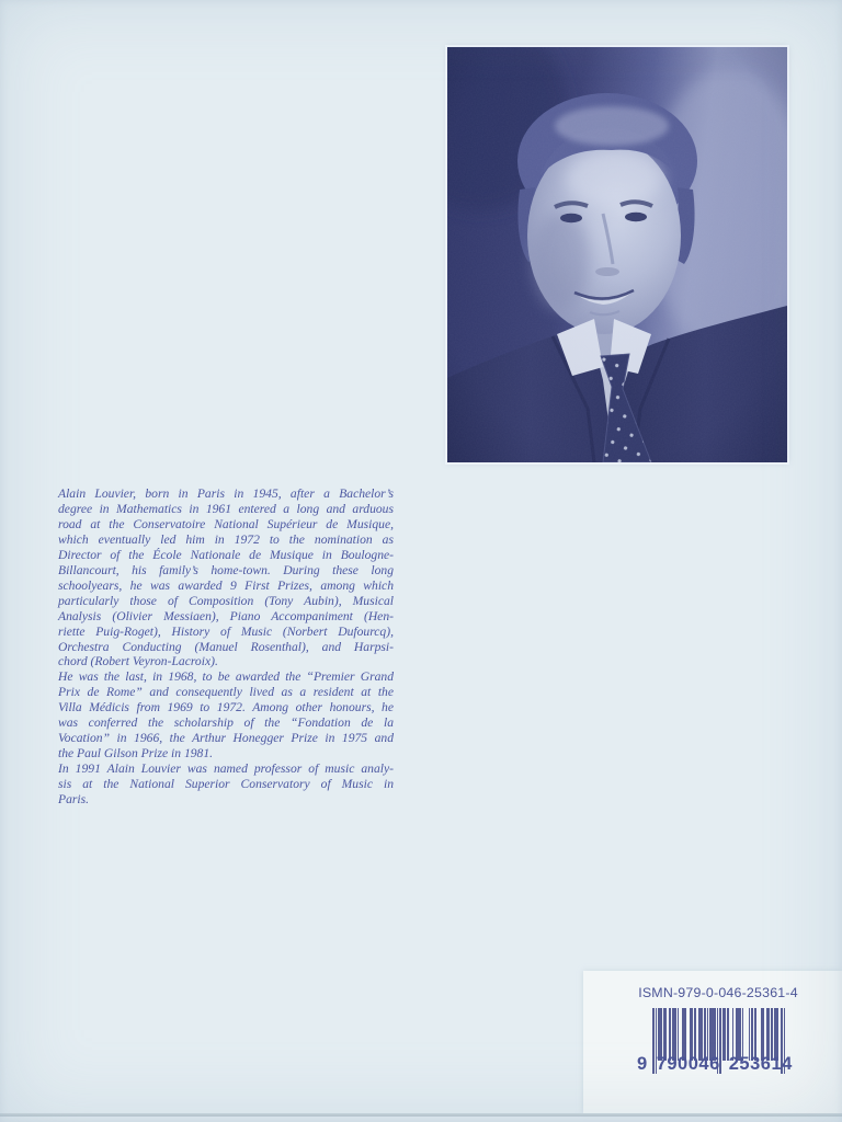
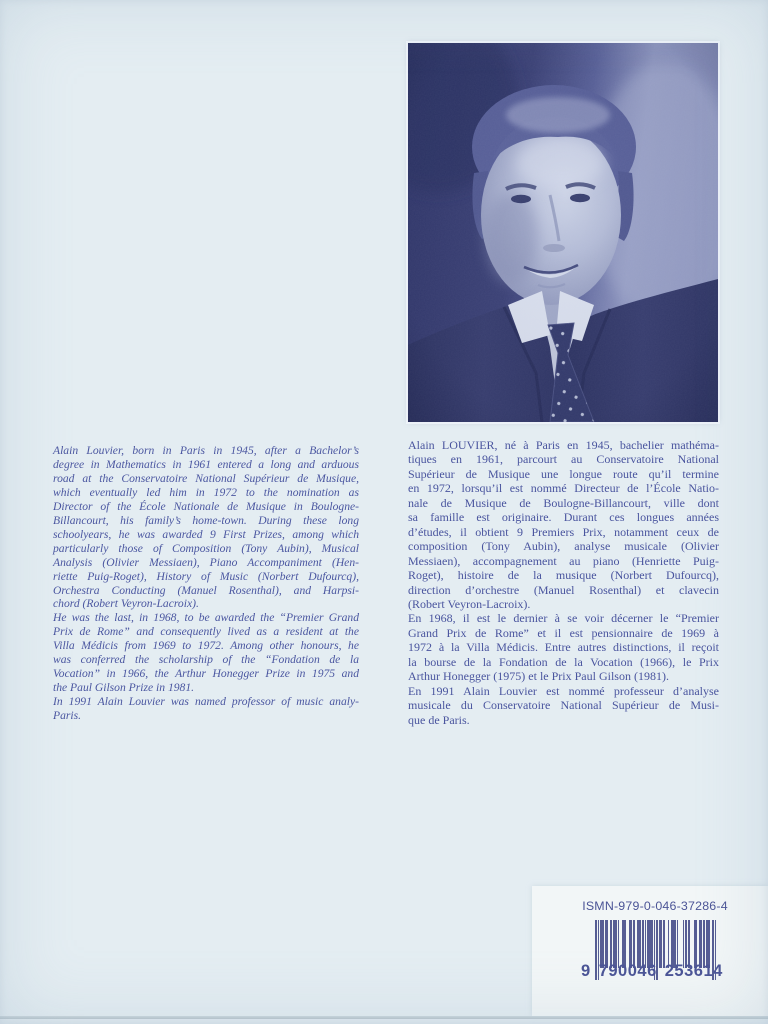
  Alain Louvier, born in Paris in 1945, after a Bachelor’s
  degree in Mathematics in 1961 entered a long and arduous
  road at the Conservatoire National Supérieur de Musique,
  which eventually led him in 1972 to the nomination as
  Director of the École Nationale de Musique in Boulogne-
  Billancourt, his family’s home-town. During these long
  schoolyears, he was awarded 9 First Prizes, among which
  particularly those of Composition (Tony Aubin), Musical
  Analysis (Olivier Messiaen), Piano Accompaniment (Hen-
  riette Puig-Roget), History of Music (Norbert Dufourcq),
  Orchestra Conducting (Manuel Rosenthal), and Harpsi-
  chord (Robert Veyron-Lacroix).
  He was the last, in 1968, to be awarded the “Premier Grand
  Prix de Rome” and consequently lived as a resident at the
  Villa Médicis from 1969 to 1972. Among other honours, he
  was conferred the scholarship of the “Fondation de la
  Vocation” in 1966, the Arthur Honegger Prize in 1975 and
  the Paul Gilson Prize in 1981.
  In 1991 Alain Louvier was named professor of music analy-
- sis at the National Superior Conservatory of Music in
  Paris.
+ Alain LOUVIER, né à Paris en 1945, bachelier mathéma-
+ tiques en 1961, parcourt au Conservatoire National
+ Supérieur de Musique une longue route qu’il termine
+ en 1972, lorsqu’il est nommé Directeur de l’École Natio-
+ nale de Musique de Boulogne-Billancourt, ville dont
+ sa famille est originaire. Durant ces longues années
+ d’études, il obtient 9 Premiers Prix, notamment ceux de
+ composition (Tony Aubin), analyse musicale (Olivier
+ Messiaen), accompagnement au piano (Henriette Puig-
+ Roget), histoire de la musique (Norbert Dufourcq),
+ direction d’orchestre (Manuel Rosenthal) et clavecin
+ (Robert Veyron-Lacroix).
+ En 1968, il est le dernier à se voir décerner le “Premier
+ Grand Prix de Rome” et il est pensionnaire de 1969 à
+ 1972 à la Villa Médicis. Entre autres distinctions, il reçoit
+ la bourse de la Fondation de la Vocation (1966), le Prix
+ Arthur Honegger (1975) et le Prix Paul Gilson (1981).
+ En 1991 Alain Louvier est nommé professeur d’analyse
+ musicale du Conservatoire National Supérieur de Musi-
+ que de Paris.
- ISMN-979-0-046-25361-4
+ ISMN-979-0-046-37286-4
  9
  790046
  253614
